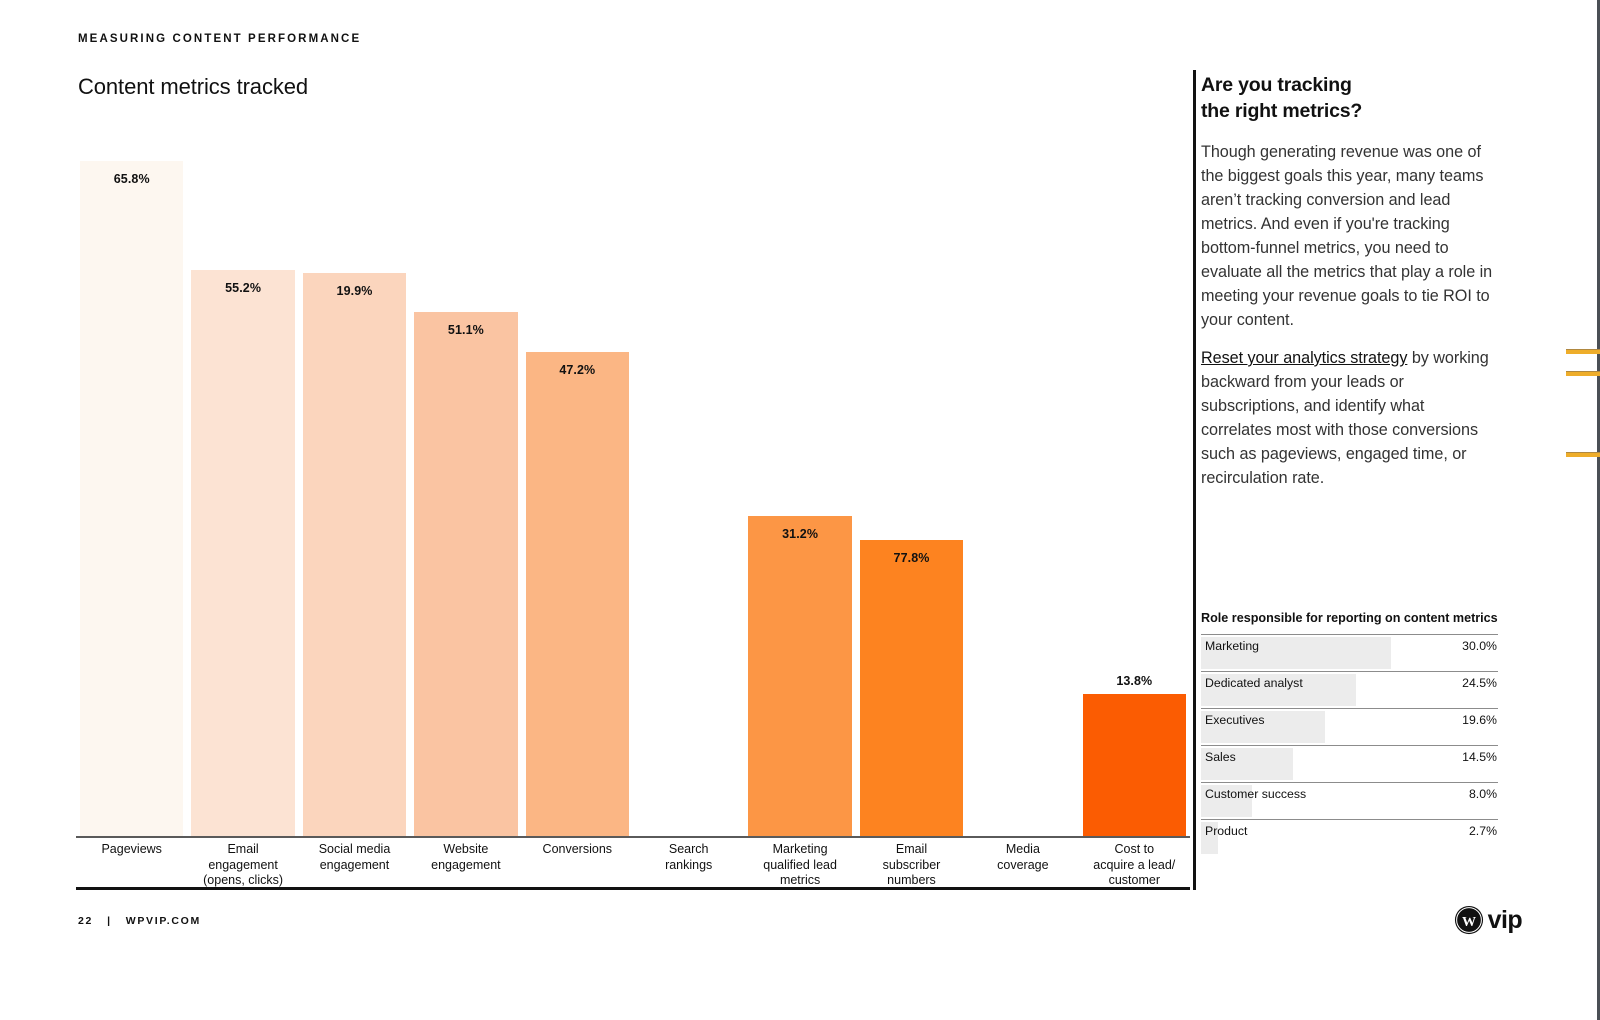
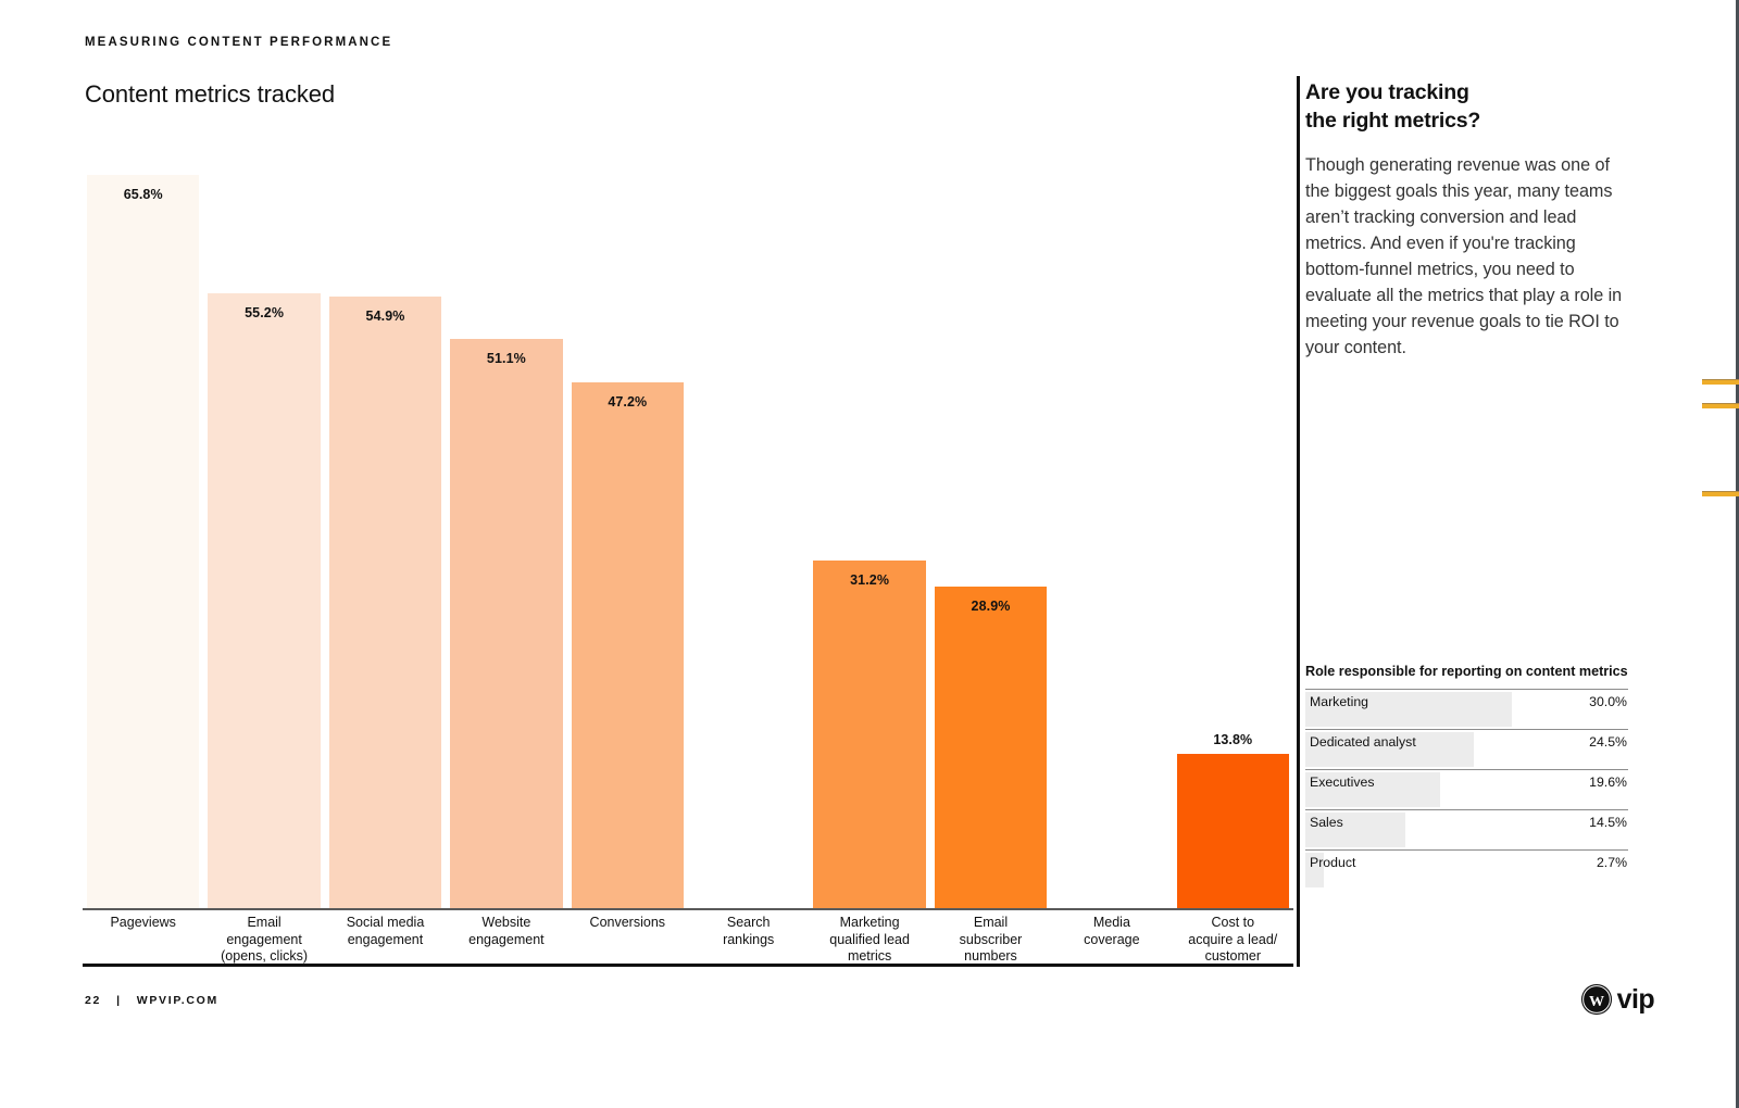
  MEASURING CONTENT PERFORMANCE
  Content metrics tracked
  65.8%
  55.2%
- 19.9%
+ 54.9%
  51.1%
  47.2%
  31.2%
- 77.8%
+ 28.9%
  13.8%
  Pageviews
  Email
  engagement
  (opens, clicks)
  Social media
  engagement
  Website
  engagement
  Conversions
  Search
  rankings
  Marketing
  qualified lead
  metrics
  Email
  subscriber
  numbers
  Media
  coverage
  Cost to
  acquire a lead/
  customer
  22
  |
  WPVIP.COM
  W
  vip
  Are you tracking
  the right metrics?
  Though generating revenue was one of the biggest goals this year, many teams aren’t tracking conversion and lead metrics. And even if you're tracking bottom-funnel metrics, you need to evaluate all the metrics that play a role in meeting your revenue goals to tie ROI to your content.
- Reset your analytics strategy by working backward from your leads or subscriptions, and identify what correlates most with those conversions such as pageviews, engaged time, or recirculation rate.
  Role responsible for reporting on content metrics
  Marketing
  30.0%
  Dedicated analyst
  24.5%
  Executives
  19.6%
  Sales
  14.5%
- Customer success
- 8.0%
  Product
  2.7%
